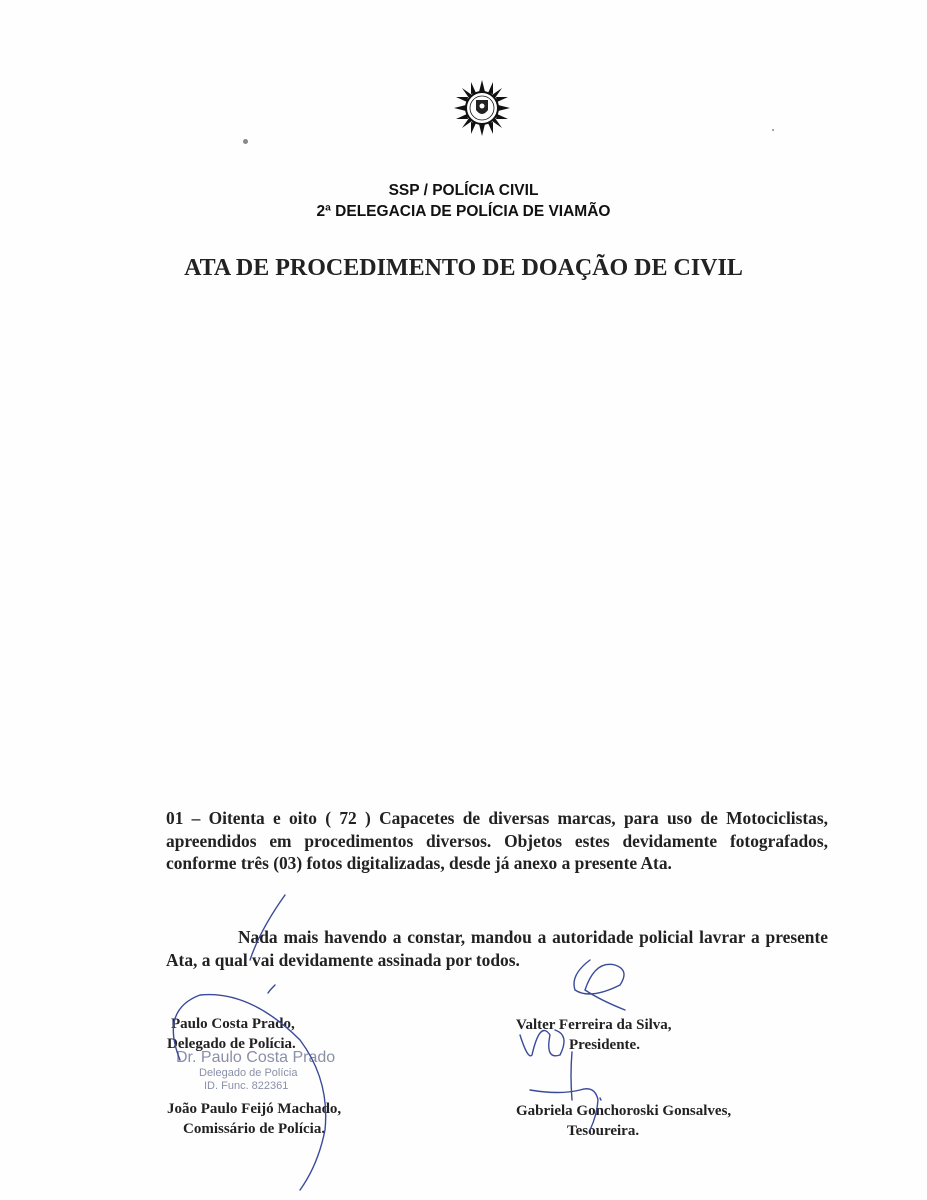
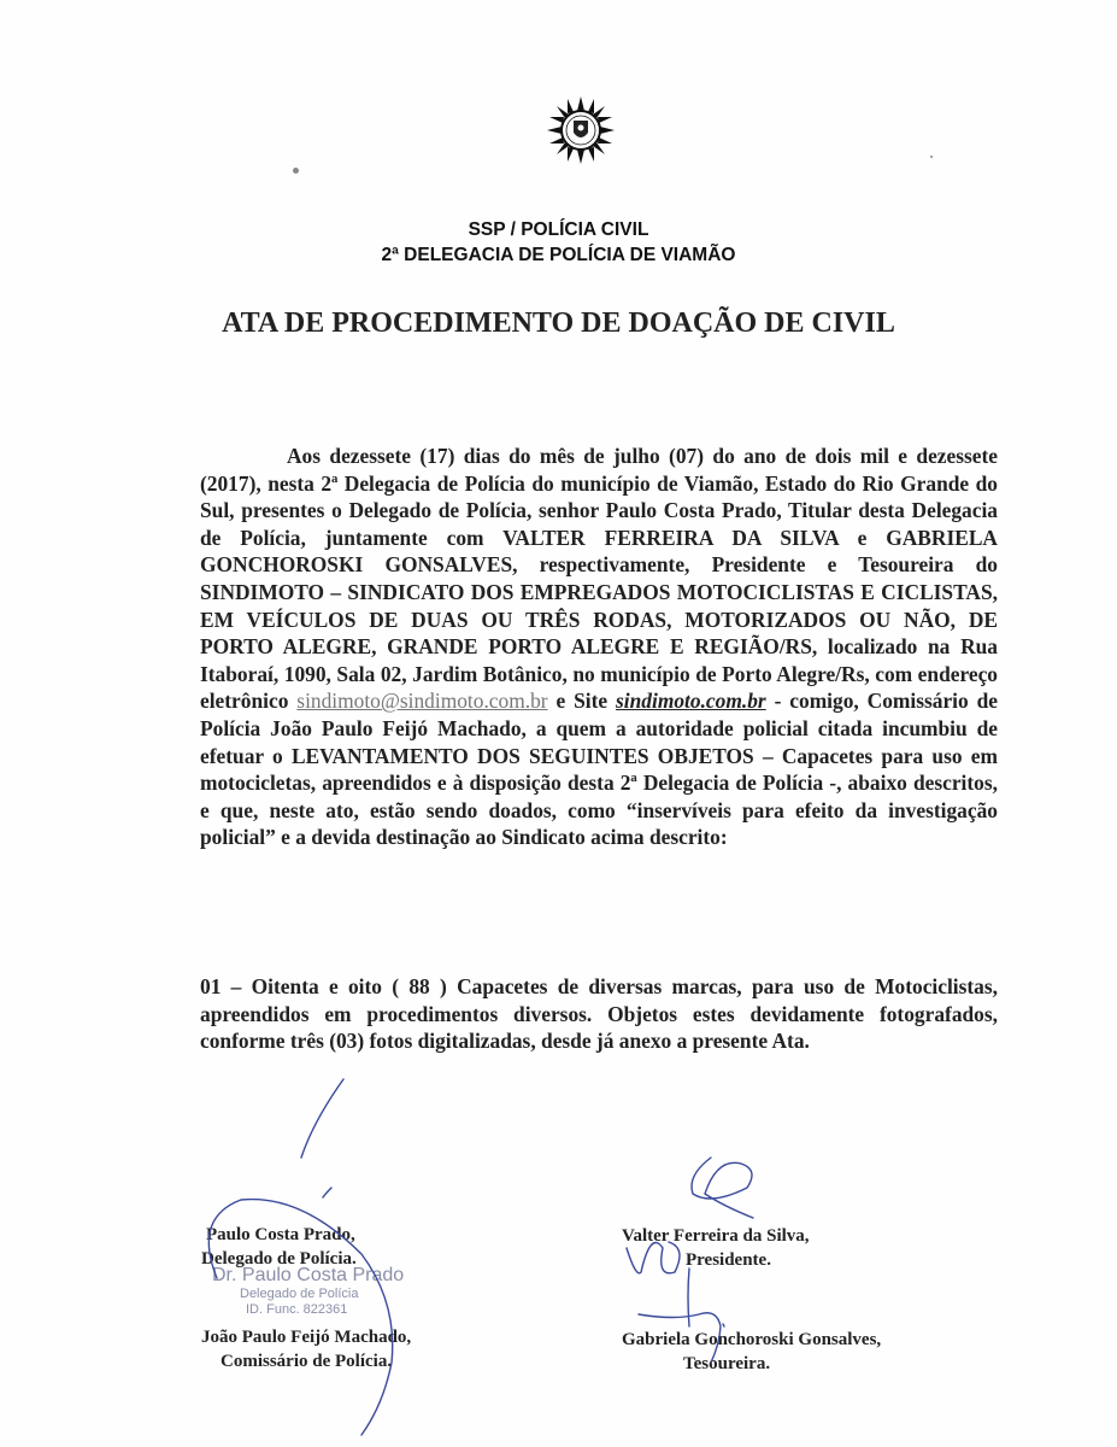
  SSP / POLÍCIA CIVIL
  2ª DELEGACIA DE POLÍCIA DE VIAMÃO
  ATA DE PROCEDIMENTO DE DOAÇÃO DE CIVIL
+ Aos dezessete (17) dias do mês de julho (07) do ano de dois mil e dezessete (2017), nesta 2ª Delegacia de Polícia do município de Viamão, Estado do Rio Grande do Sul, presentes o Delegado de Polícia, senhor Paulo Costa Prado, Titular desta Delegacia de Polícia, juntamente com VALTER FERREIRA DA SILVA e GABRIELA GONCHOROSKI GONSALVES, respectivamente, Presidente e Tesoureira do SINDIMOTO – SINDICATO DOS EMPREGADOS MOTOCICLISTAS E CICLISTAS, EM VEÍCULOS DE DUAS OU TRÊS RODAS, MOTORIZADOS OU NÃO, DE PORTO ALEGRE, GRANDE PORTO ALEGRE E REGIÃO/RS, localizado na Rua Itaboraí, 1090, Sala 02, Jardim Botânico, no município de Porto Alegre/Rs, com endereço eletrônico sindimoto@sindimoto.com.br e Site sindimoto.com.br - comigo, Comissário de Polícia João Paulo Feijó Machado, a quem a autoridade policial citada incumbiu de efetuar o LEVANTAMENTO DOS SEGUINTES OBJETOS – Capacetes para uso em motocicletas, apreendidos e à disposição desta 2ª Delegacia de Polícia -, abaixo descritos, e que, neste ato, estão sendo doados, como “inservíveis para efeito da investigação policial” e a devida destinação ao Sindicato acima descrito:
- 01 – Oitenta e oito ( 72 ) Capacetes de diversas marcas, para uso de Motociclistas, apreendidos em procedimentos diversos. Objetos estes devidamente fotografados, conforme três (03) fotos digitalizadas, desde já anexo a presente Ata.
+ 01 – Oitenta e oito ( 88 ) Capacetes de diversas marcas, para uso de Motociclistas, apreendidos em procedimentos diversos. Objetos estes devidamente fotografados, conforme três (03) fotos digitalizadas, desde já anexo a presente Ata.
- Nada mais havendo a constar, mandou a autoridade policial lavrar a presente Ata, a qual vai devidamente assinada por todos.
  Paulo Costa Prado,
  Delegado de Polícia.
  Dr. Paulo Costa Prado
  Delegado de Polícia
  ID. Func. 822361
  João Paulo Feijó Machao,
  Comissário de Polícia.
  Valter Ferreira da Silva,
  Presidente.
  Gabriela Gonchoroski Gonsalves,
  Tesoureira.
